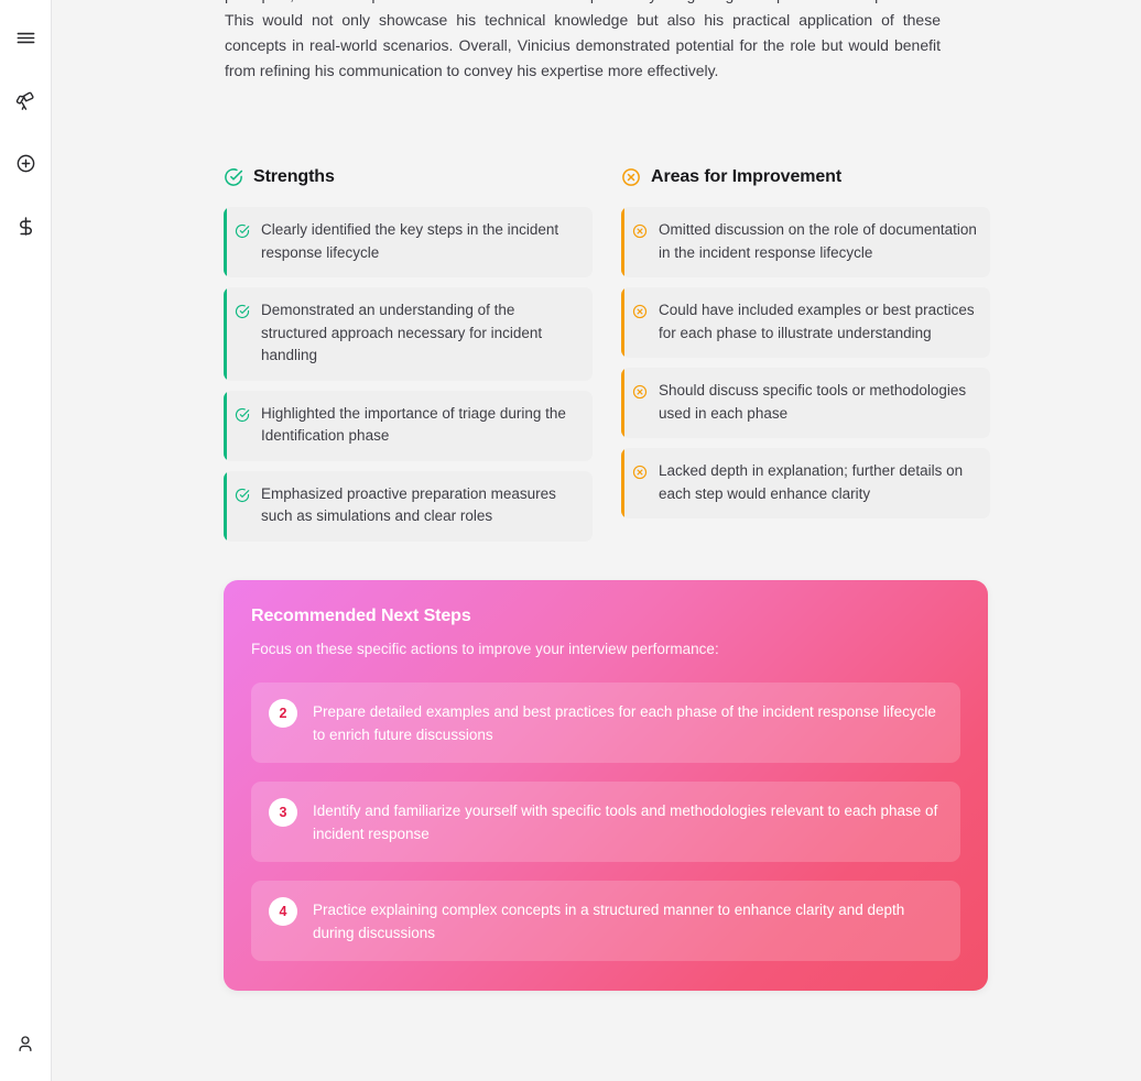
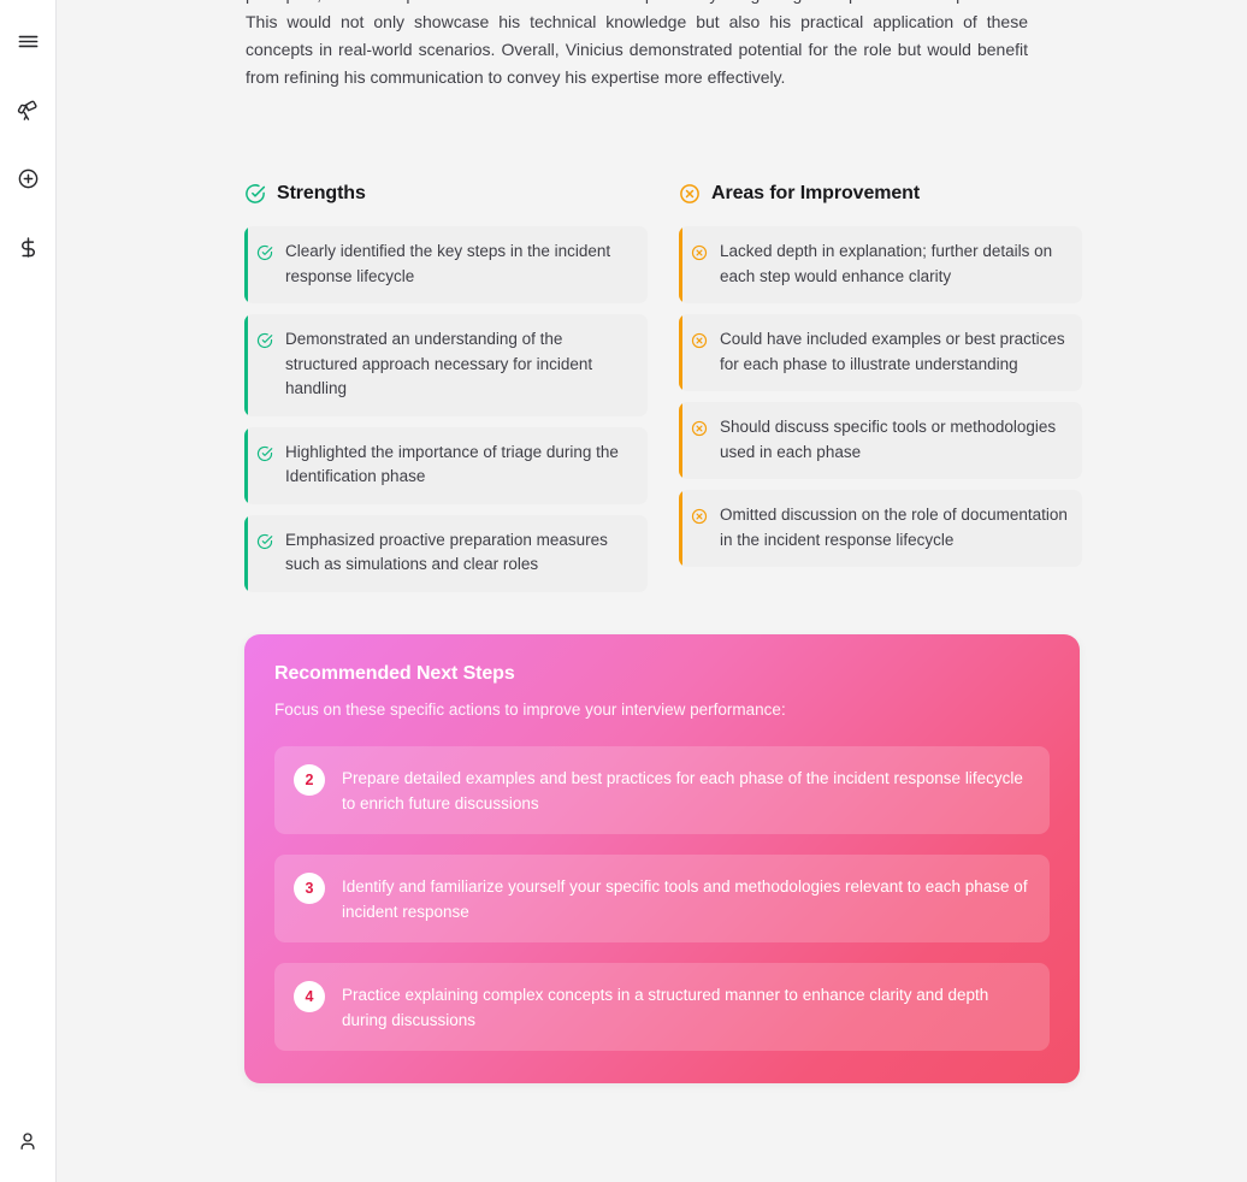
  This would not only showcase his technical knowledge but also his practical application of these concepts in real-world scenarios. Overall, Vinicius demonstrated potential for the role but would benefit from refining his communication to convey his expertise more effectively.
  Strengths
  Clearly identified the key steps in the incident response lifecycle
  Demonstrated an understanding of the structured approach necessary for incident handling
  Highlighted the importance of triage during the Identification phase
  Emphasized proactive preparation measures such as simulations and clear roles
  Areas for Improvement
- Omitted discussion on the role of documentation in the incident response lifecycle
+ Lacked depth in explanation; further details on each step would enhance clarity
  Could have included examples or best practices for each phase to illustrate understanding
  Should discuss specific tools or methodologies used in each phase
- Lacked depth in explanation; further details on each step would enhance clarity
+ Omitted discussion on the role of documentation in the incident response lifecycle
  Recommended Next Steps
  Focus on these specific actions to improve your interview performance:
  2
  Prepare detailed examples and best practices for each phase of the incident response lifecycle to enrich future discussions
  3
- Identify and familiarize yourself with specific tools and methodologies relevant to each phase of incident response
+ Identify and familiarize yourself your specific tools and methodologies relevant to each phase of incident response
  4
  Practice explaining complex concepts in a structured manner to enhance clarity and depth during discussions
